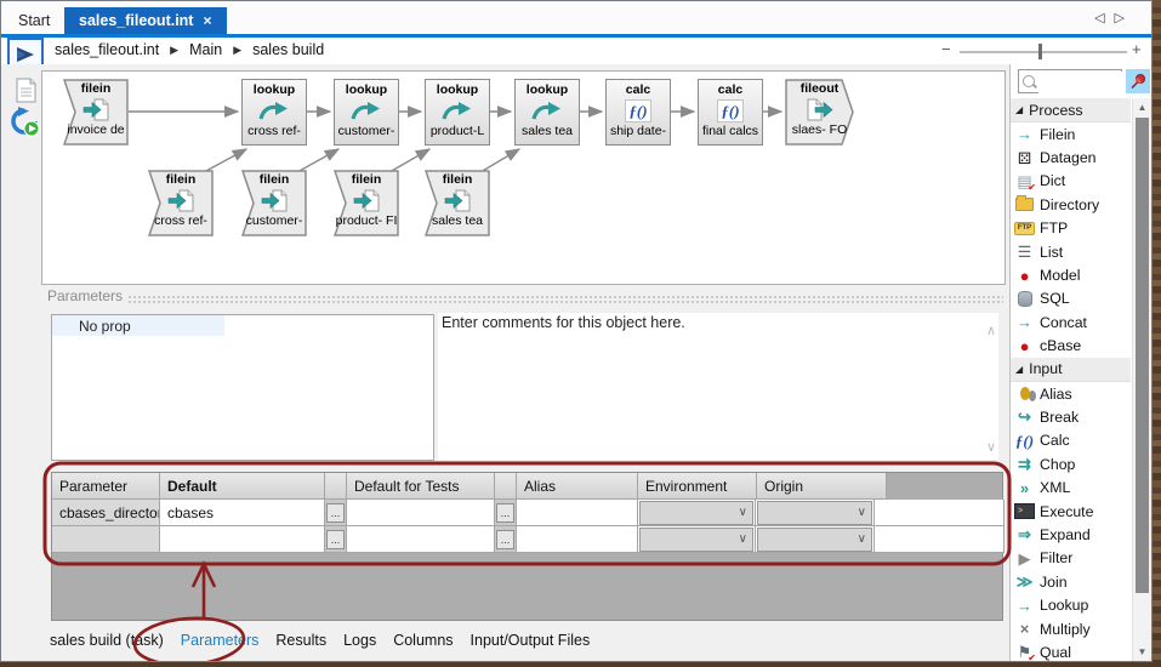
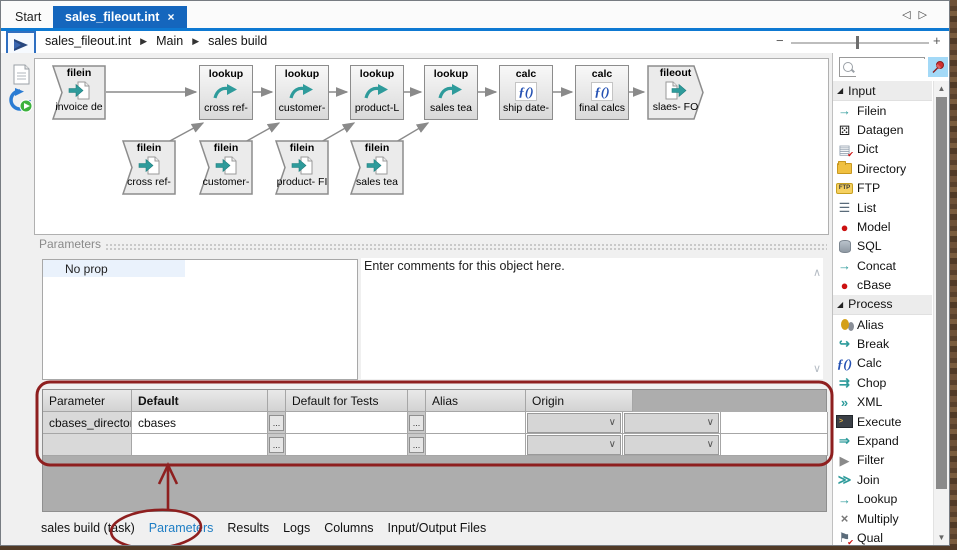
  Start
  sales_fileout.int
  ×
  ◁▷
  sales_fileout.int
  ▶
  Main
  ▶
  sales build
  −
  +
  filein
  invoice de
  lookup
  cross ref-
  lookup
  customer-
  lookup
  product-L
  lookup
  sales tea
  calc
  ƒ()
  ship date-
  calc
  ƒ()
  final calcs
  fileout
  slaes- FO
  filein
  cross ref-
  filein
  customer-
  filein
  product- FI
  filein
  sales tea
  Parameters
  No prop
  Enter comments for this object here.
  ∧
  ∨
  Parameter
  Default
  Default for Tests
  Alias
- Environment
  Origin
  cbases_directo
  cbases
  ...
  ...
  ∨
  ∨
  ...
  ...
  ∨
  ∨
  sales build (task)
  Parametrs
  Results
  Logs
  Columns
  Input/Output Files
  ◢
- Process
+ Input
  →
  Filein
  ⚄
  Datagen
  ▤
  ✔
  Dict
  Directory
  FTP
  ☰
  List
  ●
  Model
  SQL
  →
  Concat
  ●
  cBase
  ◢
- Input
+ Process
  Alias
  ↪
  Break
  ƒ()
  Calc
  ⇉
  Chop
  »
  XML
  Execute
  ⇒
  Expand
  ▶
  Filter
  ≫
  Join
  →
  Lookup
  ×
  Multiply
  ⚑
  ✔
  Qual
  ▲
  ▼
